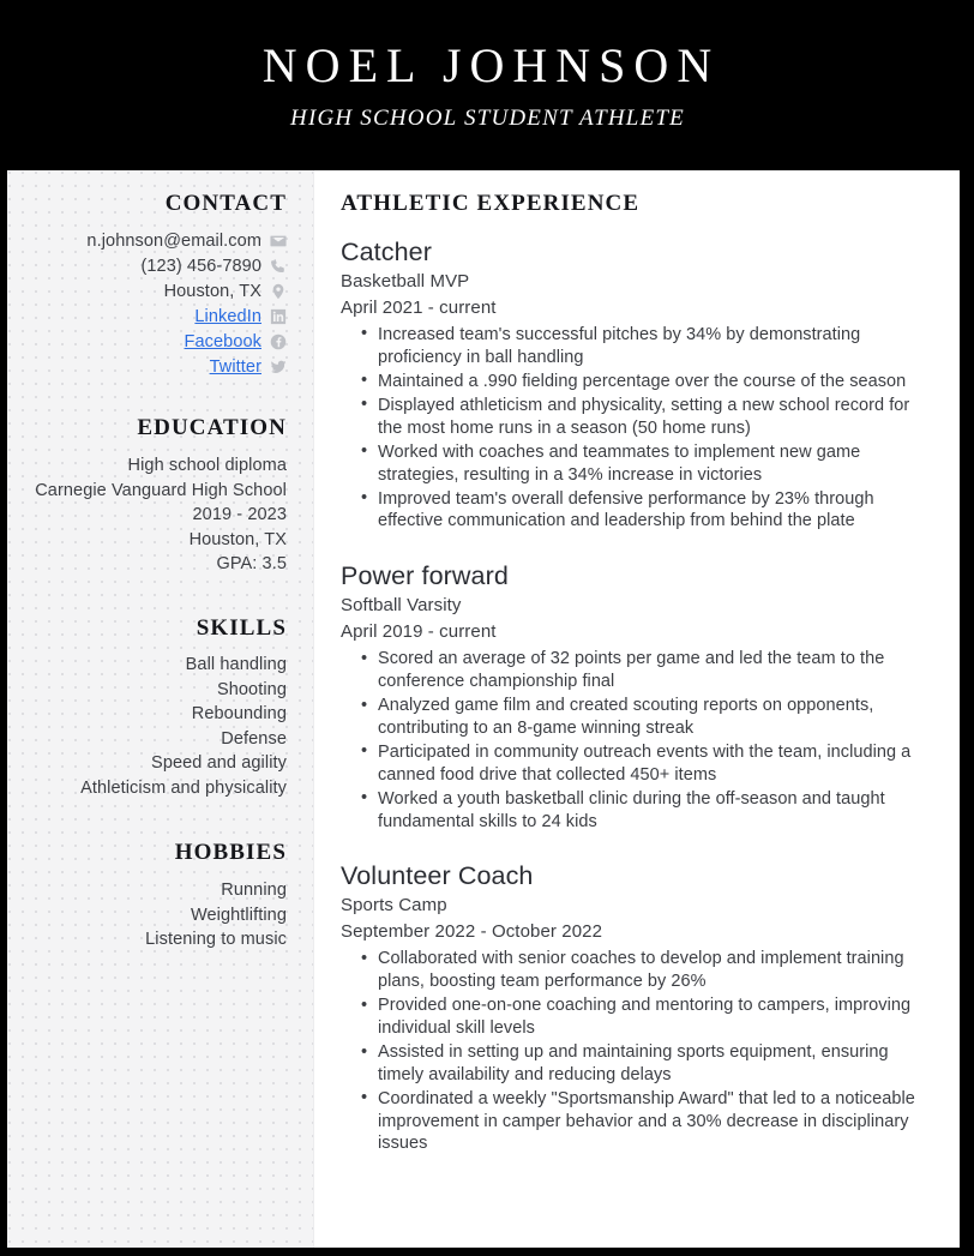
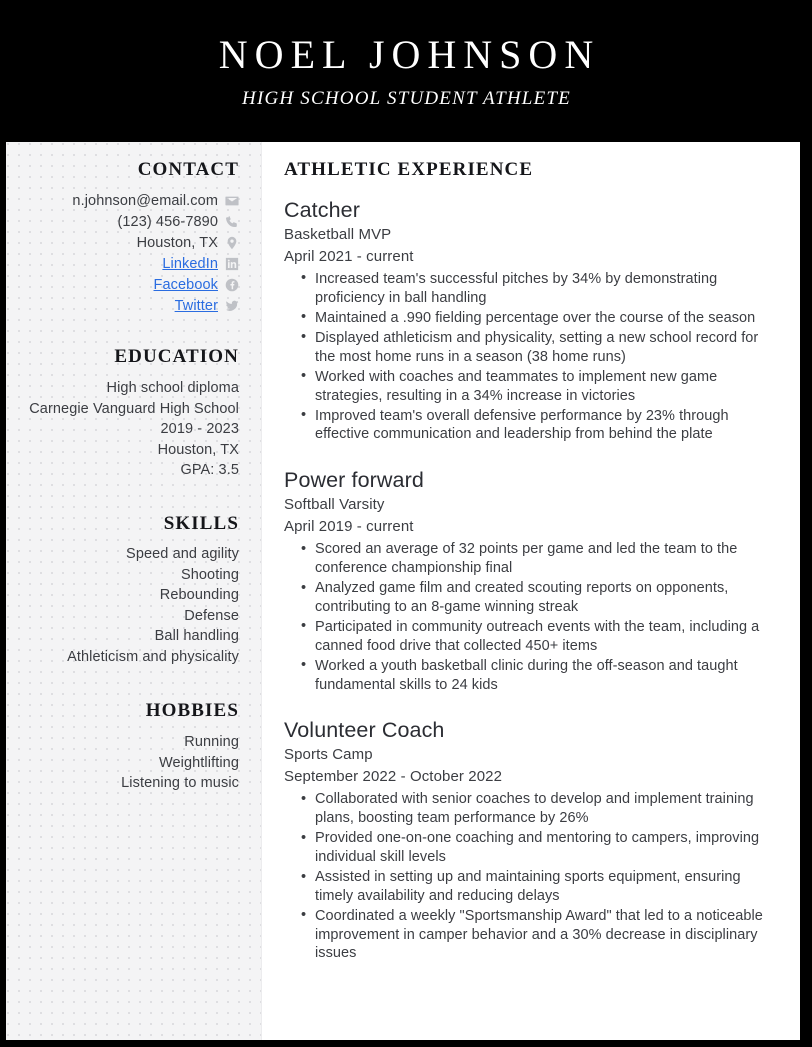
  NOEL JOHNSON
  HIGH SCHOOL STUDENT ATHLETE
  CONTACT
  n.johnson@email.com
  (123) 456-7890
  Houston, TX
  LinkedIn
  Facebook
  Twitter
  EDUCATION
  High school diploma
  Carnegie Vanguard High School
  2019 - 2023
  Houston, TX
  GPA: 3.5
  SKILLS
- Ball handling
+ Speed and agility
  Shooting
  Rebounding
  Defense
- Speed and agility
+ Ball handling
  Athleticism and physicality
  HOBBIES
  Running
  Weightlifting
  Listening to music
  ATHLETIC EXPERIENCE
  Catcher
  Basketball MVP
  April 2021 - current
  Increased team's successful pitches by 34% by demonstrating proficiency in ball handling
  Maintained a .990 fielding percentage over the course of the season
- Displayed athleticism and physicality, setting a new school record for the most home runs in a season (50 home runs)
+ Displayed athleticism and physicality, setting a new school record for the most home runs in a season (38 home runs)
  Worked with coaches and teammates to implement new game strategies, resulting in a 34% increase in victories
  Improved team's overall defensive performance by 23% through effective communication and leadership from behind the plate
  Power forward
  Softball Varsity
  April 2019 - current
  Scored an average of 32 points per game and led the team to the conference championship final
  Analyzed game film and created scouting reports on opponents, contributing to an 8-game winning streak
  Participated in community outreach events with the team, including a canned food drive that collected 450+ items
  Worked a youth basketball clinic during the off-season and taught fundamental skills to 24 kids
  Volunteer Coach
  Sports Camp
  September 2022 - October 2022
  Collaborated with senior coaches to develop and implement training plans, boosting team performance by 26%
  Provided one-on-one coaching and mentoring to campers, improving individual skill levels
  Assisted in setting up and maintaining sports equipment, ensuring timely availability and reducing delays
  Coordinated a weekly "Sportsmanship Award" that led to a noticeable improvement in camper behavior and a 30% decrease in disciplinary issues
